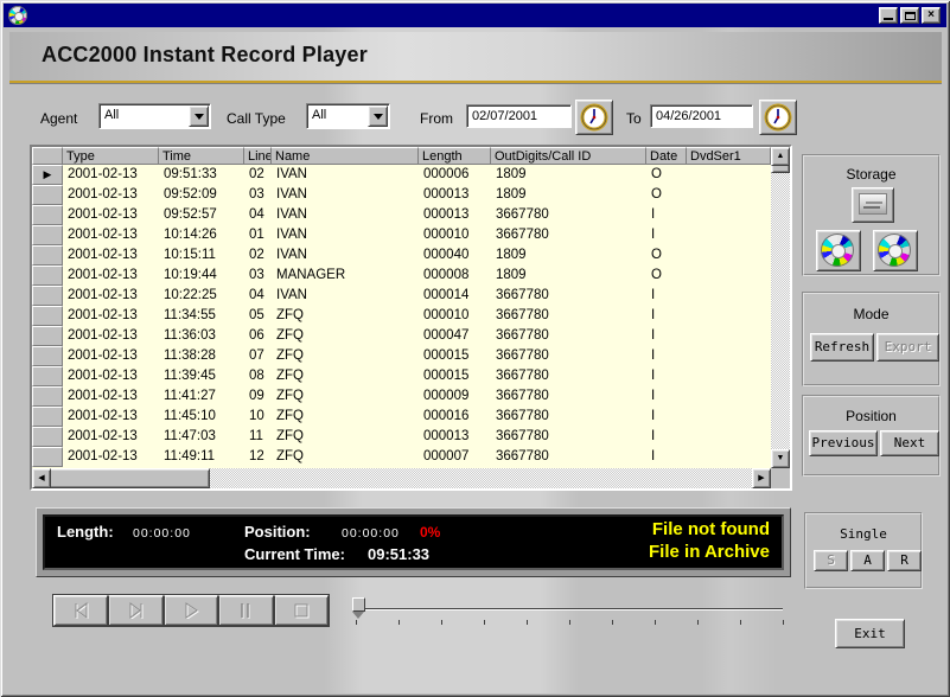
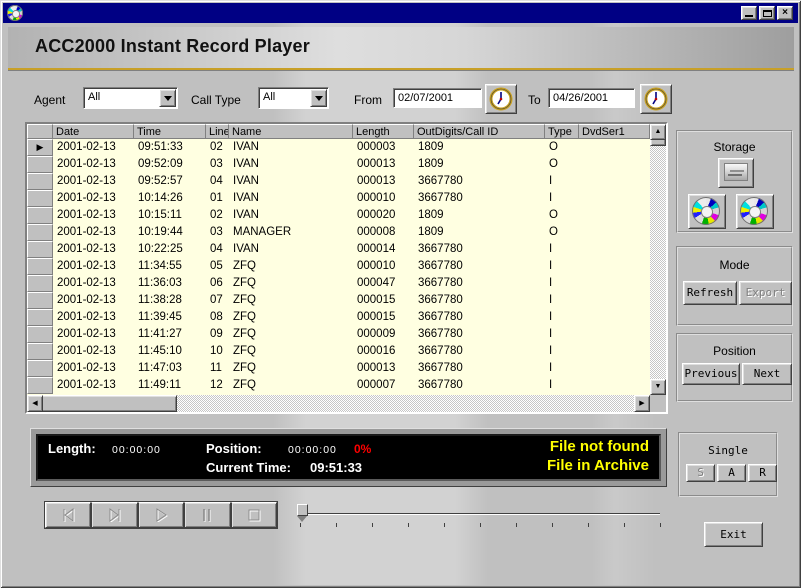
  ×
  ACC2000 Instant Record Player
  Agent
  All
  Call Type
  All
  From
  02/07/2001
  To
  04/26/2001
- Type
+ Date
  Time
  Line
  Name
  Length
  OutDigits/Call ID
- Date
+ Type
  DvdSer1
  ▶
  2001-02-13
  09:51:33
  02
  IVAN
- 000006
+ 000003
  1809
  O
  2001-02-13
  09:52:09
  03
  IVAN
  000013
  1809
  O
  2001-02-13
  09:52:57
  04
  IVAN
  000013
  3667780
  I
  2001-02-13
  10:14:26
  01
  IVAN
  000010
  3667780
  I
  2001-02-13
  10:15:11
  02
  IVAN
- 000040
+ 000020
  1809
  O
  2001-02-13
  10:19:44
  03
  MANAGER
  000008
  1809
  O
  2001-02-13
  10:22:25
  04
  IVAN
  000014
  3667780
  I
  2001-02-13
  11:34:55
  05
  ZFQ
  000010
  3667780
  I
  2001-02-13
  11:36:03
  06
  ZFQ
  000047
  3667780
  I
  2001-02-13
  11:38:28
  07
  ZFQ
  000015
  3667780
  I
  2001-02-13
  11:39:45
  08
  ZFQ
  000015
  3667780
  I
  2001-02-13
  11:41:27
  09
  ZFQ
  000009
  3667780
  I
  2001-02-13
  11:45:10
  10
  ZFQ
  000016
  3667780
  I
  2001-02-13
  11:47:03
  11
  ZFQ
  000013
  3667780
  I
  2001-02-13
  11:49:11
  12
  ZFQ
  000007
  3667780
  I
  Storage
  Mode
  Refresh
  Export
  Position
  Previous
  Next
  Length:
  00:00:00
  Position:
  00:00:00
  0%
  Current Time:
  09:51:33
  File not found
  File in Archive
  Single
  S
  A
  R
  Exit
